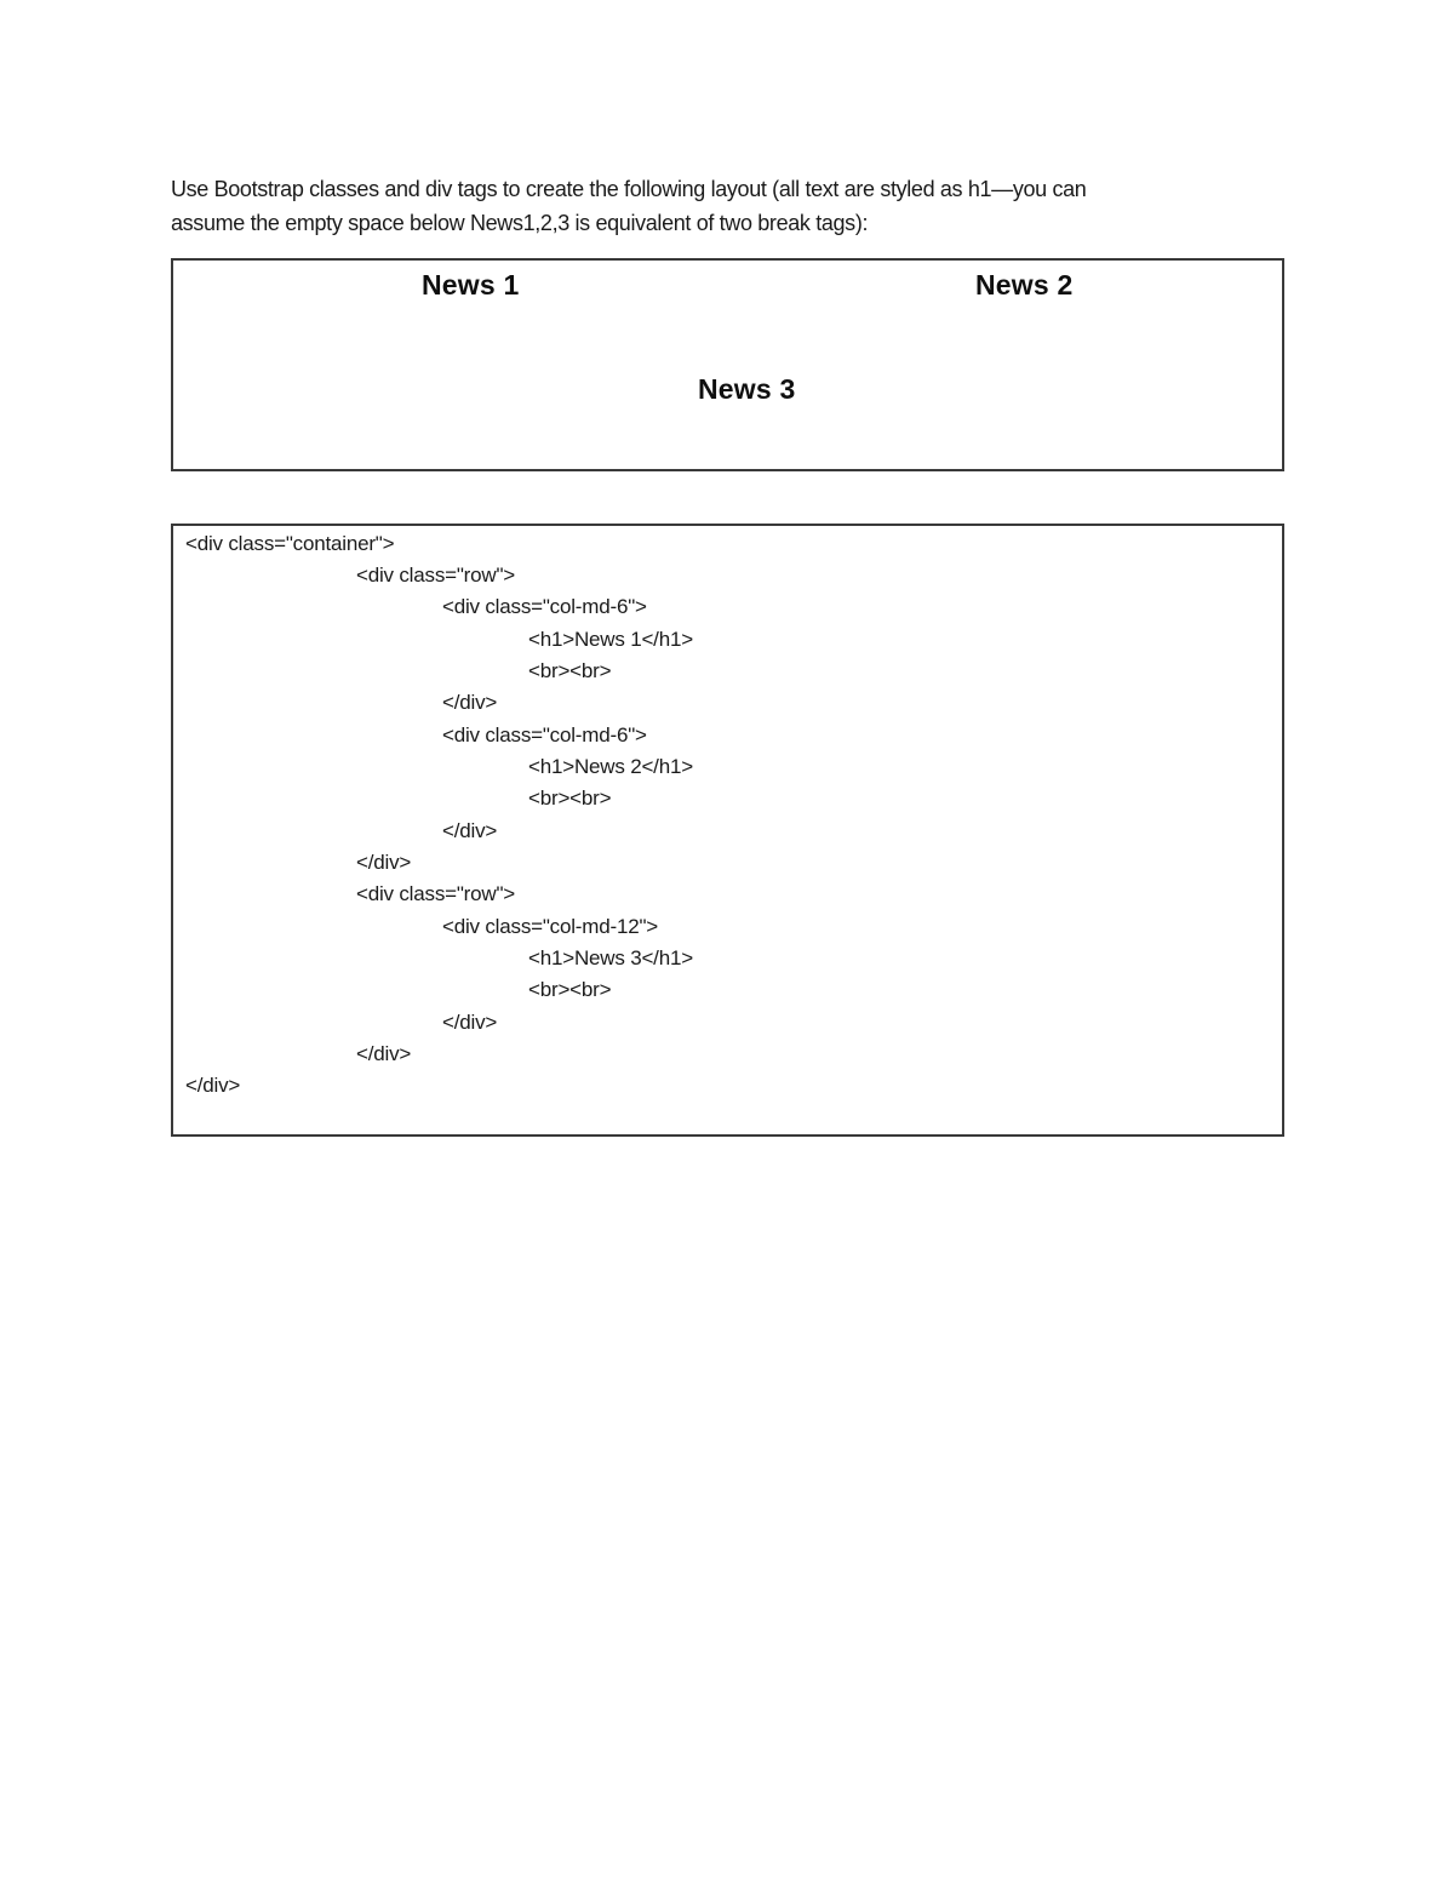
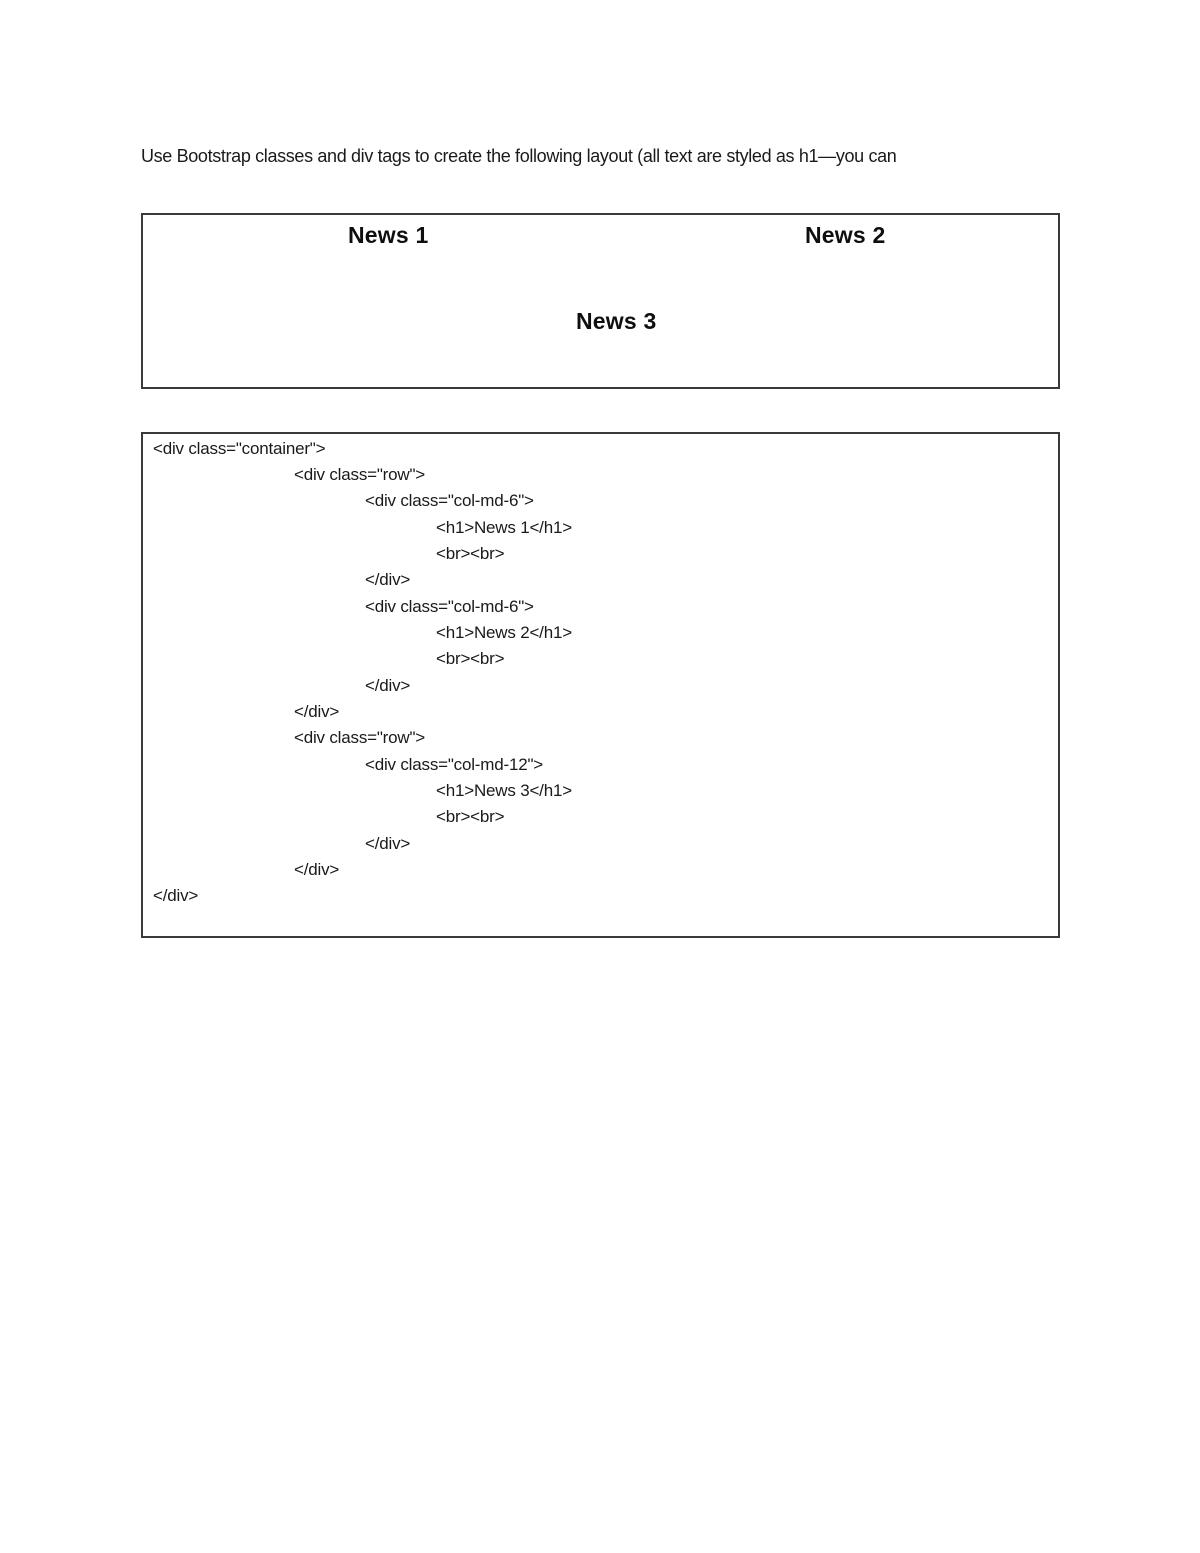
  Use Bootstrap classes and div tags to create the following layout (all text are styled as h1—you can
- assume the empty space below News1,2,3 is equivalent of two break tags):
  News 1
  News 2
  News 3
  <div class="container">
  <div class="row">
  <div class="col-md-6">
  <h1>News 1</h1>
  <br><br>
  </div>
  <div class="col-md-6">
  <h1>News 2</h1>
  <br><br>
  </div>
  </div>
  <div class="row">
  <div class="col-md-12">
  <h1>News 3</h1>
  <br><br>
  </div>
  </div>
  </div>
